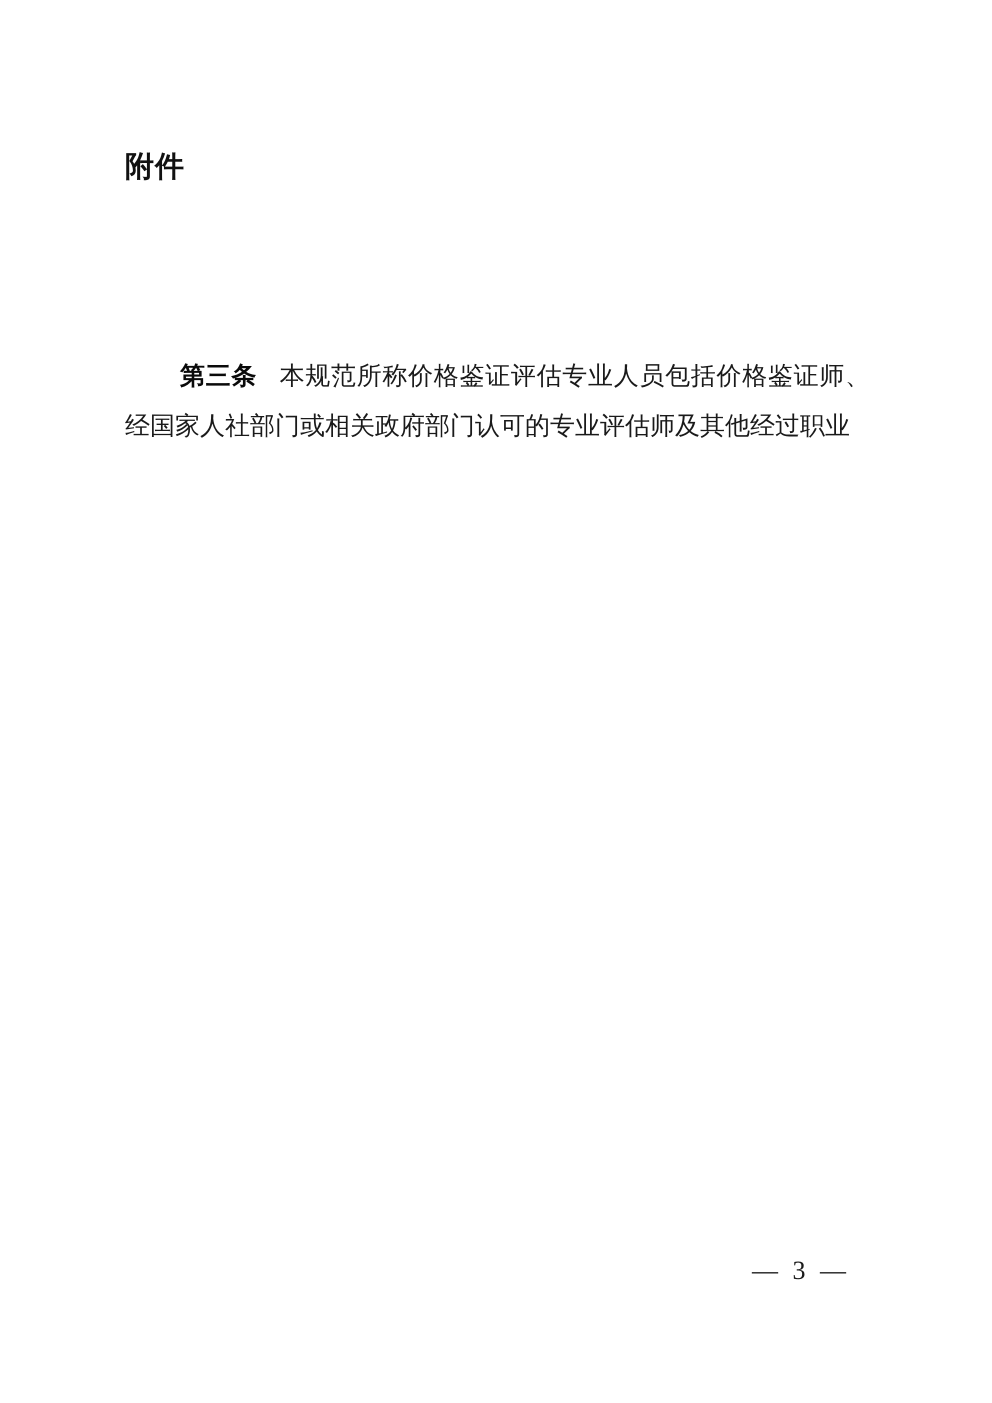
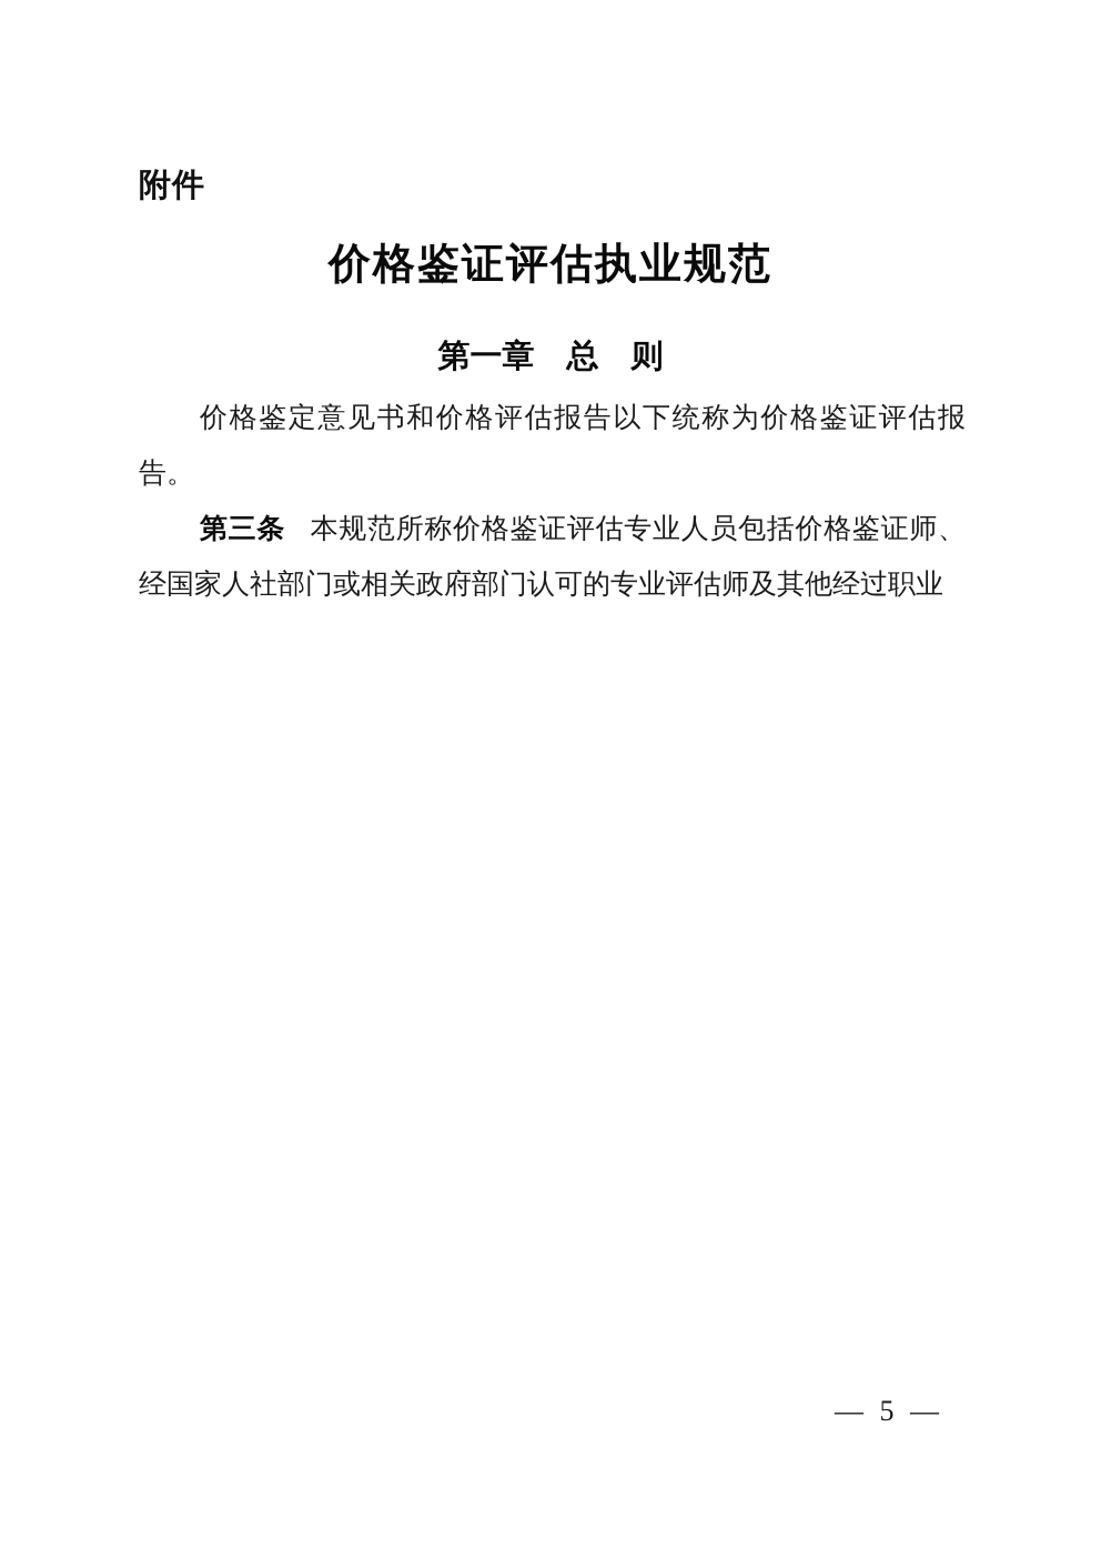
  附件
+ 价格鉴证评估执业规范
+ 第一章 总 则
+ 价格鉴定意见书和价格评估报告以下统称为价格鉴证评估报告。
  第三条 本规范所称价格鉴证评估专业人员包括价格鉴证师、经国家人社部门或相关政府部门认可的专业评估师及其他经过职业
- — 3 —
+ — 5 —
